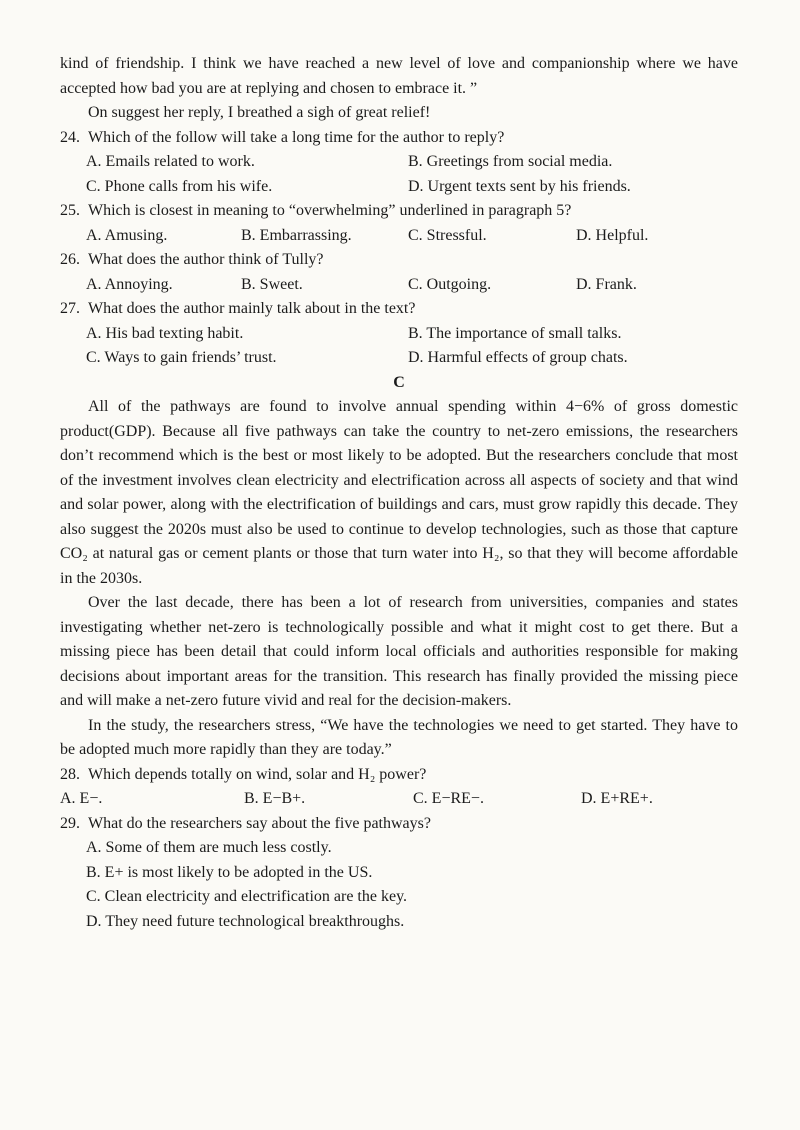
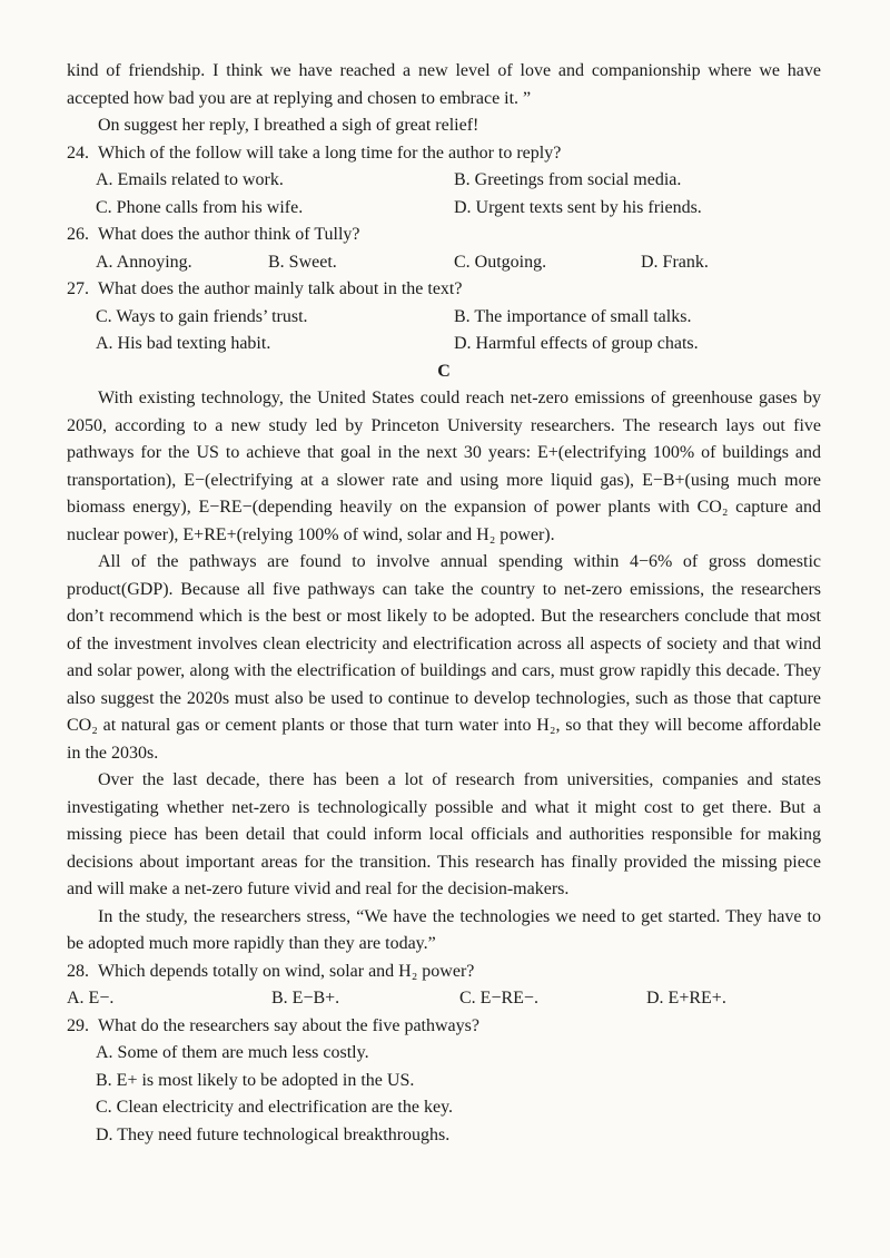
  kind of friendship. I think we have reached a new level of love and companionship where we have accepted how bad you are at replying and chosen to embrace it. ”
  On suggest her reply, I breathed a sigh of great relief!
  24.
  Which of the follow will take a long time for the author to reply?
  A. Emails related to work.
  B. Greetings from social media.
  C. Phone calls from his wife.
  D. Urgent texts sent by his friends.
- 25.
- Which is closest in meaning to “overwhelming” underlined in paragraph 5?
- A. Amusing.
- B. Embarrassing.
- C. Stressful.
- D. Helpful.
  26.
  What does the author think of Tully?
  A. Annoying.
  B. Sweet.
  C. Outgoing.
  D. Frank.
  27.
  What does the author mainly talk about in the text?
- A. His bad texting habit.
+ C. Ways to gain friends’ trust.
  B. The importance of small talks.
- C. Ways to gain friends’ trust.
+ A. His bad texting habit.
  D. Harmful effects of group chats.
  C
+ With existing technology, the United States could reach net-zero emissions of greenhouse gases by 2050, according to a new study led by Princeton University researchers. The research lays out five pathways for the US to achieve that goal in the next 30 years: E+(electrifying 100% of buildings and transportation), E−(electrifying at a slower rate and using more liquid gas), E−B+(using much more biomass energy), E−RE−(depending heavily on the expansion of power plants with CO₂ capture and nuclear power), E+RE+(relying 100% of wind, solar and H₂ power).
  All of the pathways are found to involve annual spending within 4−6% of gross domestic product(GDP). Because all five pathways can take the country to net-zero emissions, the researchers don’t recommend which is the best or most likely to be adopted. But the researchers conclude that most of the investment involves clean electricity and electrification across all aspects of society and that wind and solar power, along with the electrification of buildings and cars, must grow rapidly this decade. They also suggest the 2020s must also be used to continue to develop technologies, such as those that capture CO₂ at natural gas or cement plants or those that turn water into H₂, so that they will become affordable in the 2030s.
  Over the last decade, there has been a lot of research from universities, companies and states investigating whether net-zero is technologically possible and what it might cost to get there. But a missing piece has been detail that could inform local officials and authorities responsible for making decisions about important areas for the transition. This research has finally provided the missing piece and will make a net-zero future vivid and real for the decision-makers.
  In the study, the researchers stress, “We have the technologies we need to get started. They have to be adopted much more rapidly than they are today.”
  28.
  Which depends totally on wind, solar and H₂ power?
  A. E−.
  B. E−B+.
  C. E−RE−.
  D. E+RE+.
  29.
  What do the researchers say about the five pathways?
  A. Some of them are much less costly.
  B. E+ is most likely to be adopted in the US.
  C. Clean electricity and electrification are the key.
  D. They need future technological breakthroughs.
